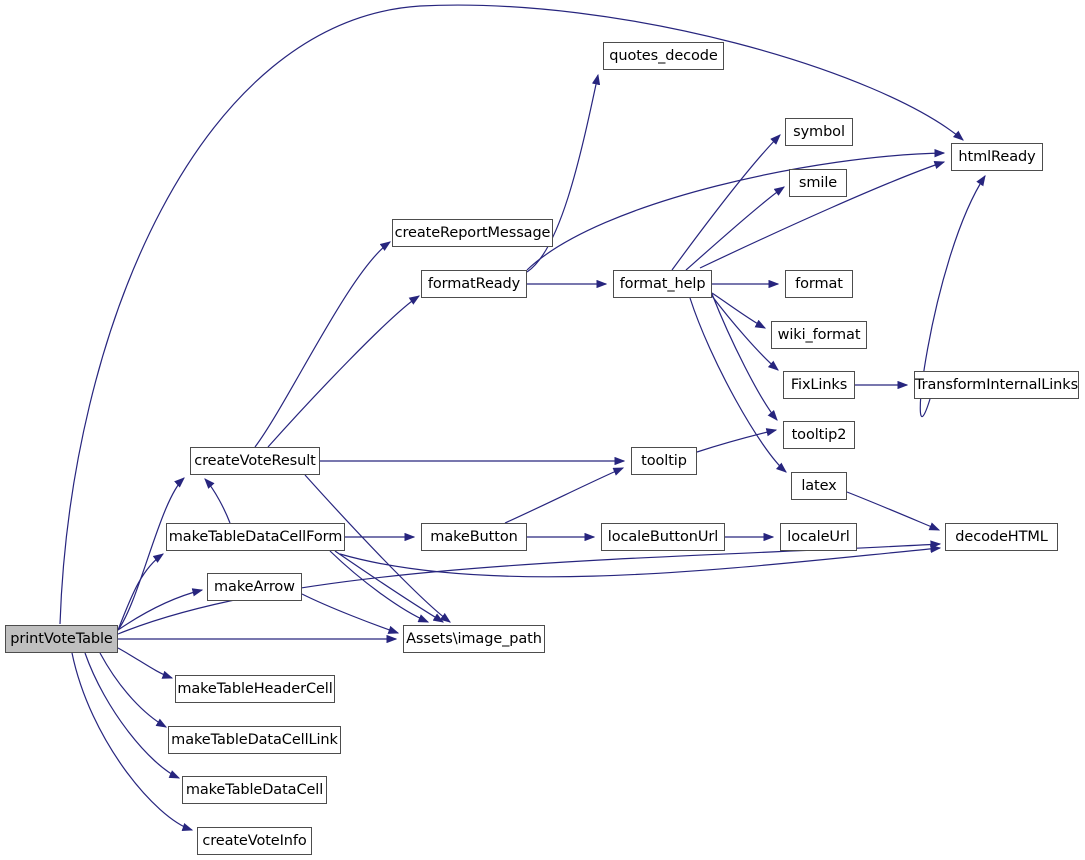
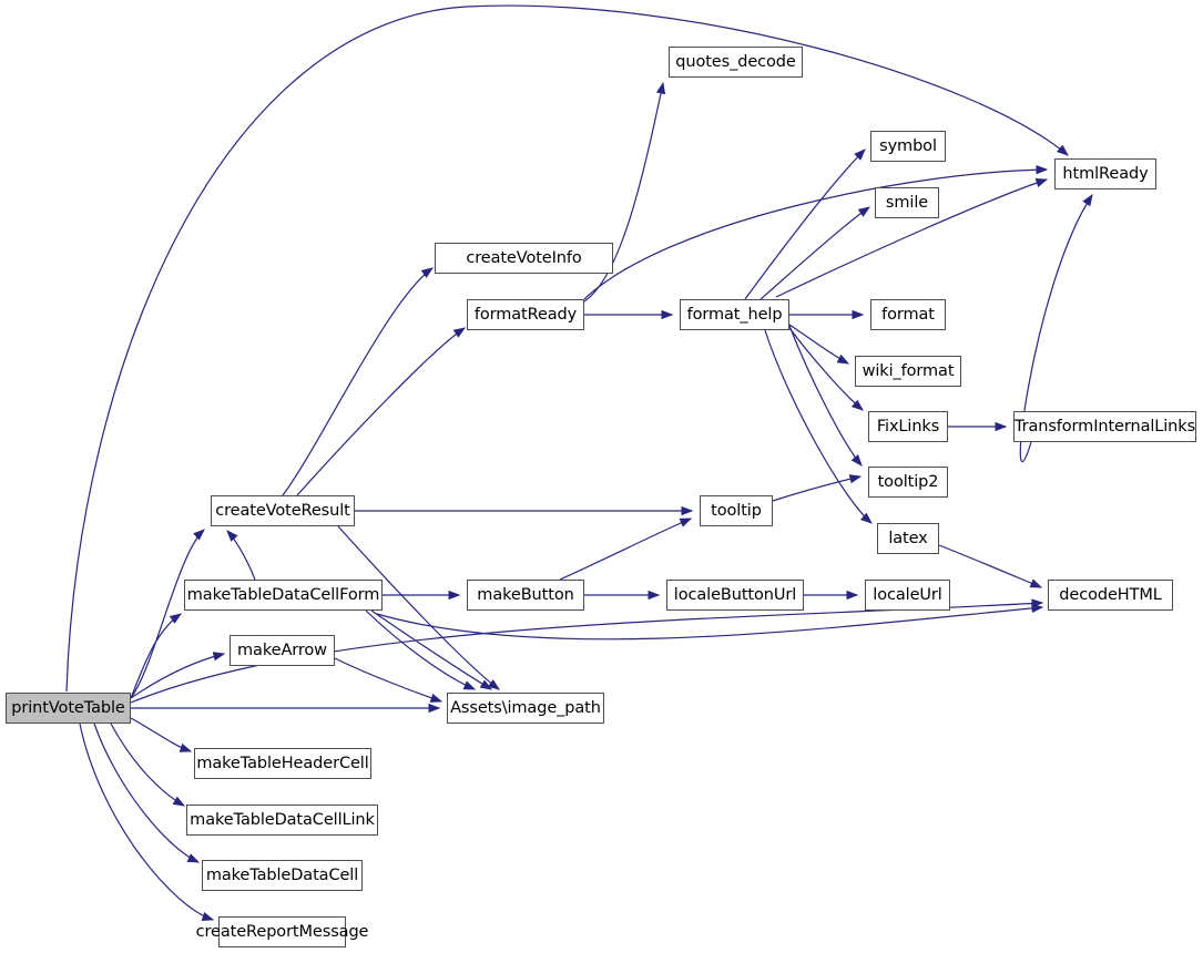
  printVoteTable
  createVoteResult
  makeTableDataCellForm
  makeArrow
  makeTableHeaderCell
  makeTableDataCellLink
  makeTableDataCell
- createVoteInfo
+ createReportMessage
  Assets\image_path
  makeButton
  localeButtonUrl
  localeUrl
  decodeHTML
  tooltip
  tooltip2
  latex
- createReportMessage
+ createVoteInfo
  formatReady
  format_help
  quotes_decode
  symbol
  smile
  format
  wiki_format
  FixLinks
  TransformInternalLinks
  htmlReady
